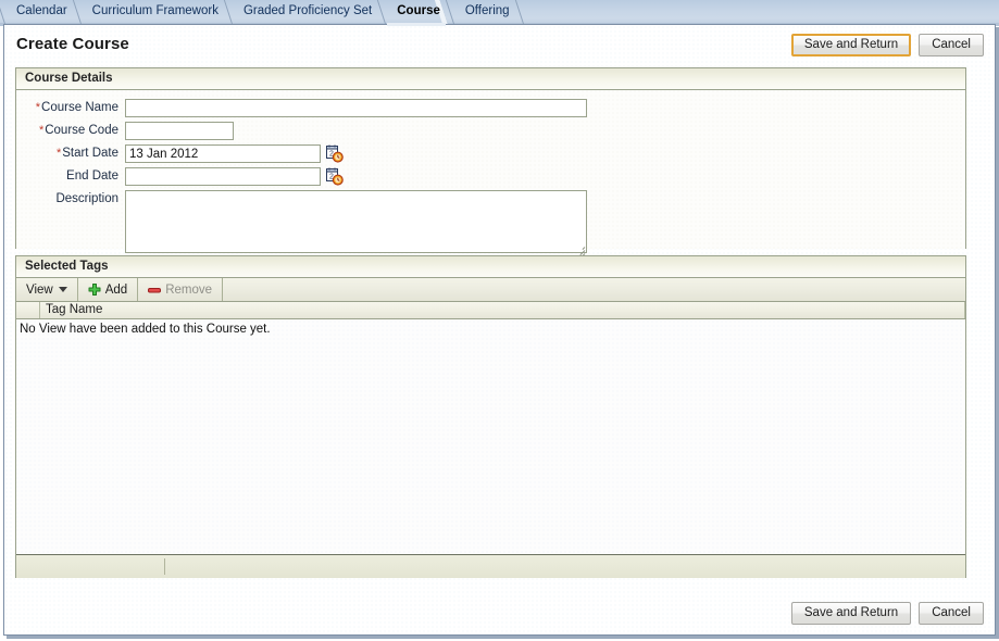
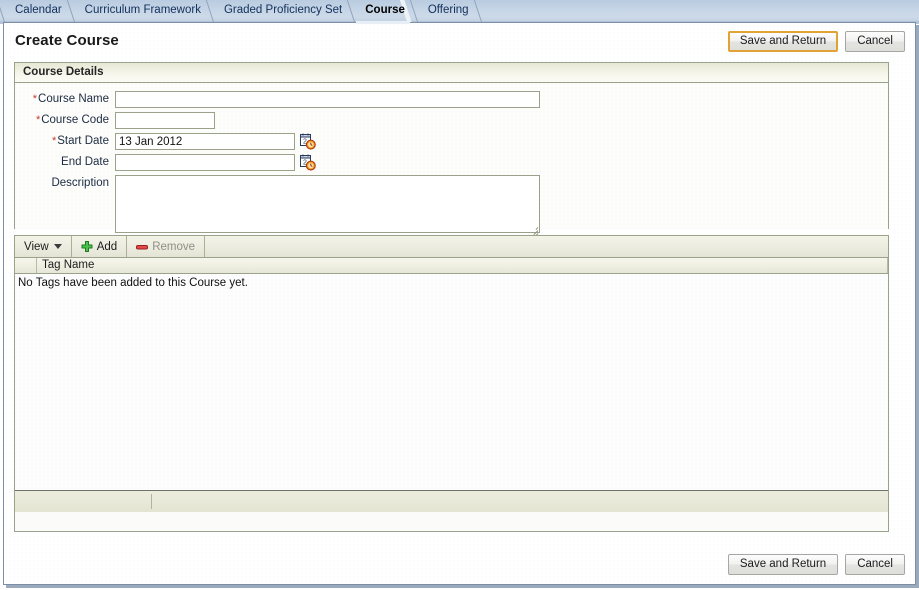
  Calendar
  Curriculum Framework
  Graded Proficiency Set
  Course
  Offering
  Create Course
  Save and Return
  Cancel
  Course Details
  *Course Name
  *Course Code
  *Start Date
  13 Jan 2012
  End Date
  Description
- Selected Tags
  View
  Add
  Remove
  Tag Name
- No View have been added to this Course yet.
+ No Tags have been added to this Course yet.
  Save and Return
  Cancel
